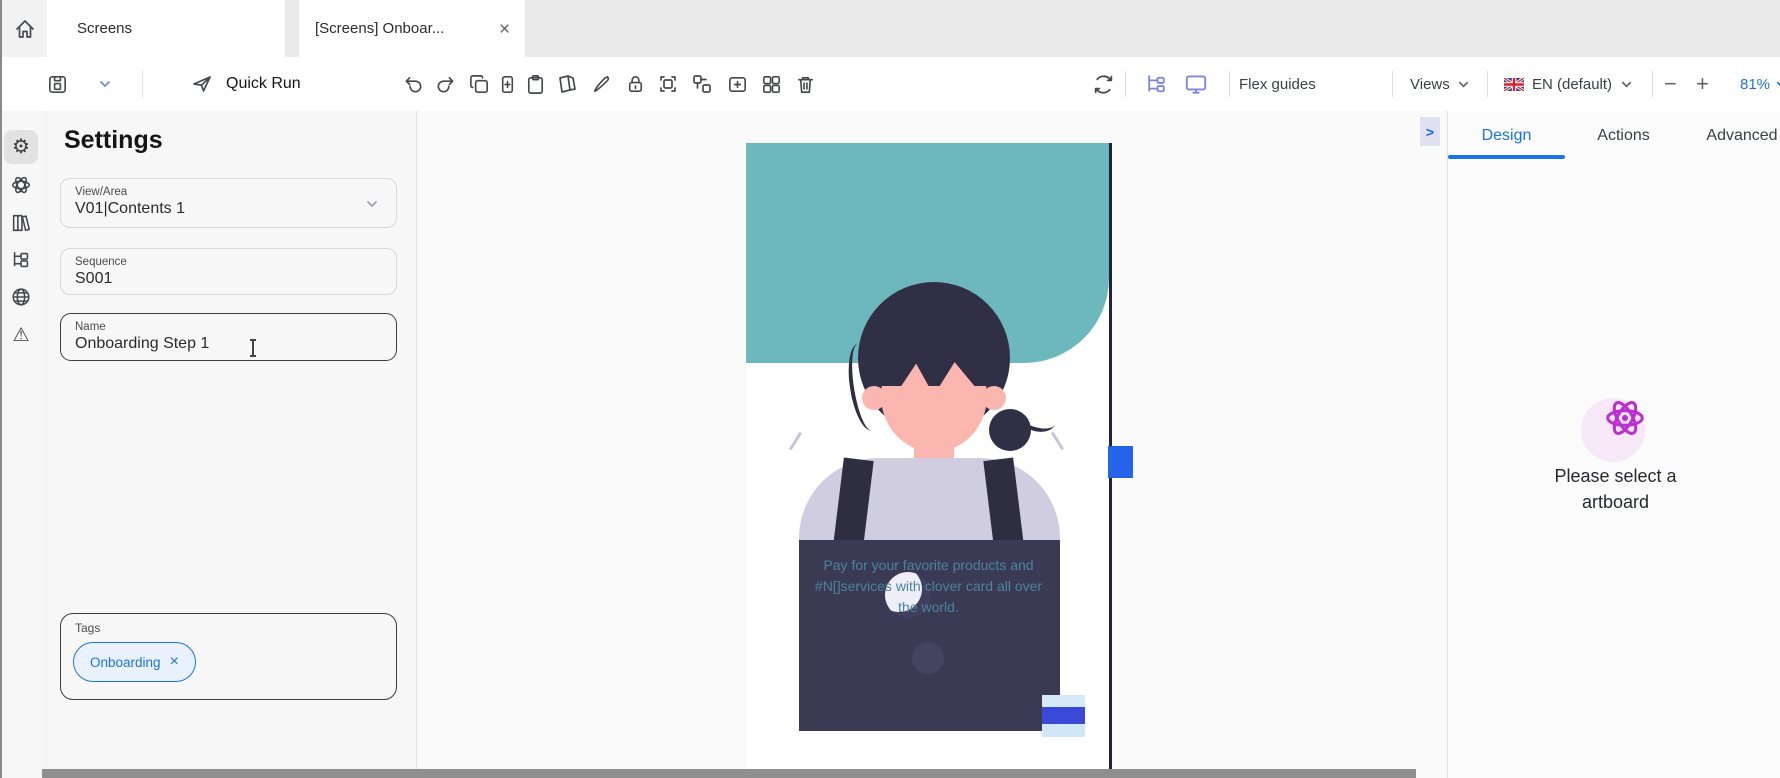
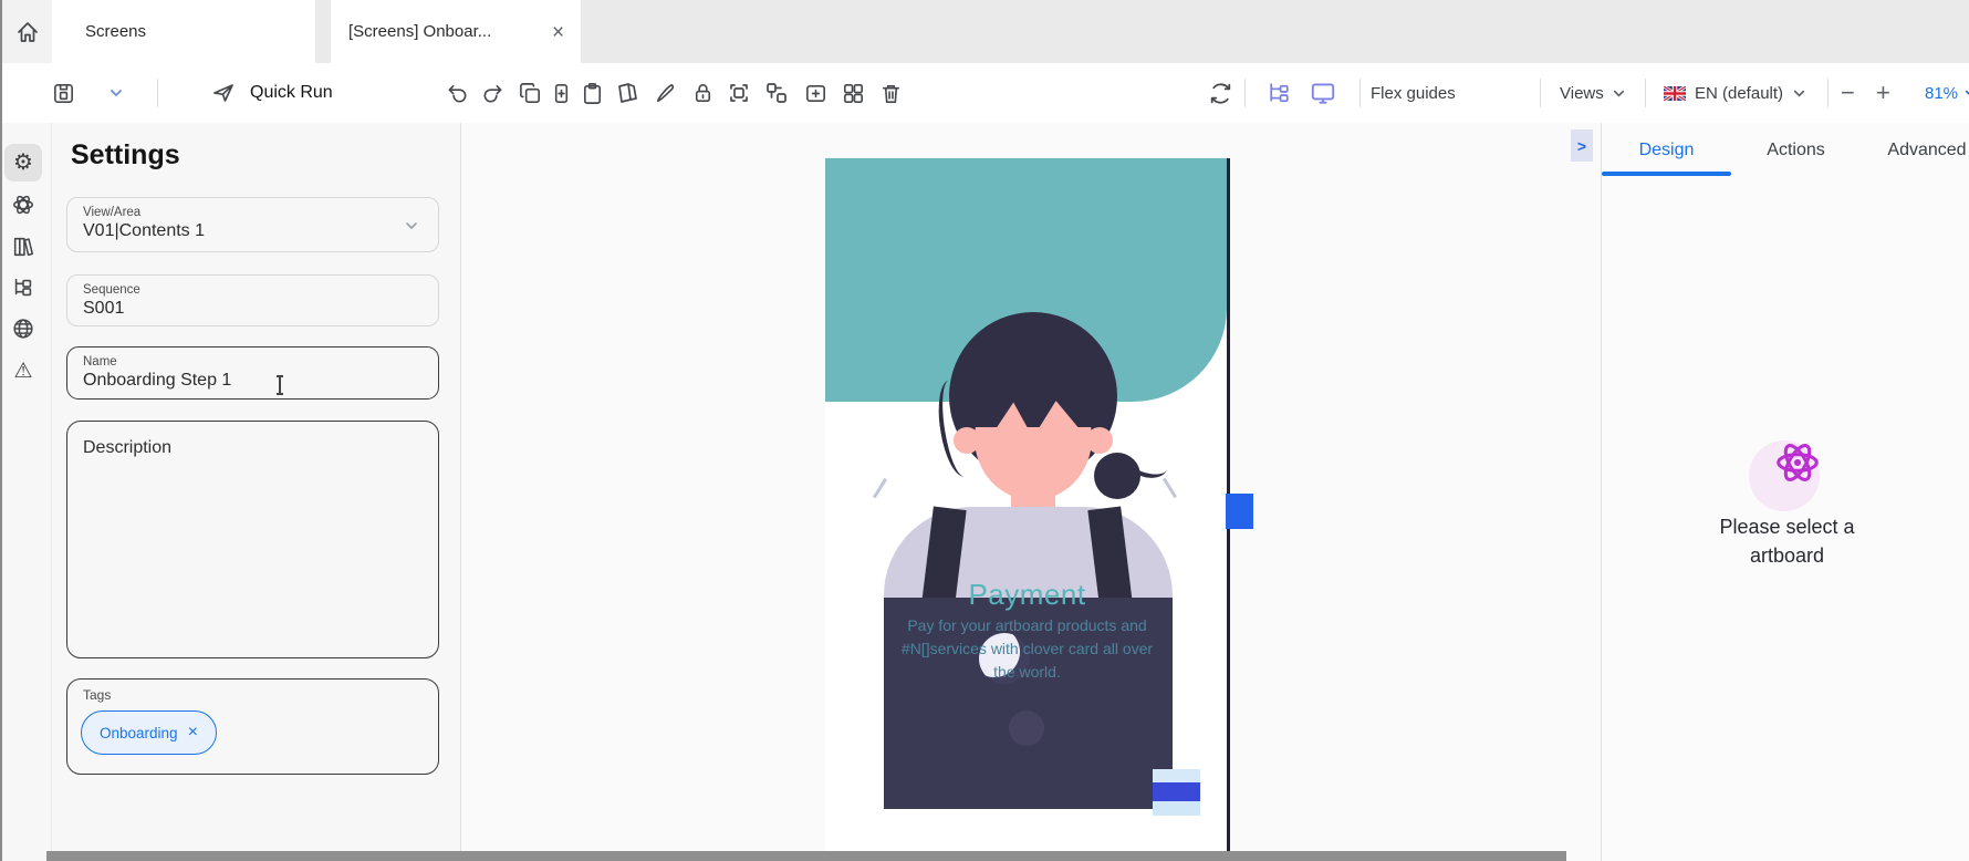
  Screens
  [Screens] Onboar...
  ×
  Quick Run
  Flex guides
  Views
  EN (default)
  −
  +
  81%
  ⚙
  ⚠
  Settings
  View/Area
  V01|Contents 1
  Sequence
  S001
  Name
  Onboarding Step 1
+ Description
  Tags
  Onboarding
  ×
+ Payment
- Pay for your favorite products and
+ Pay for your artboard products and
  #N[]services with clover card all over
  the world.
  >
  Design
  Actions
  Advanced
  Please select a
  artboard
